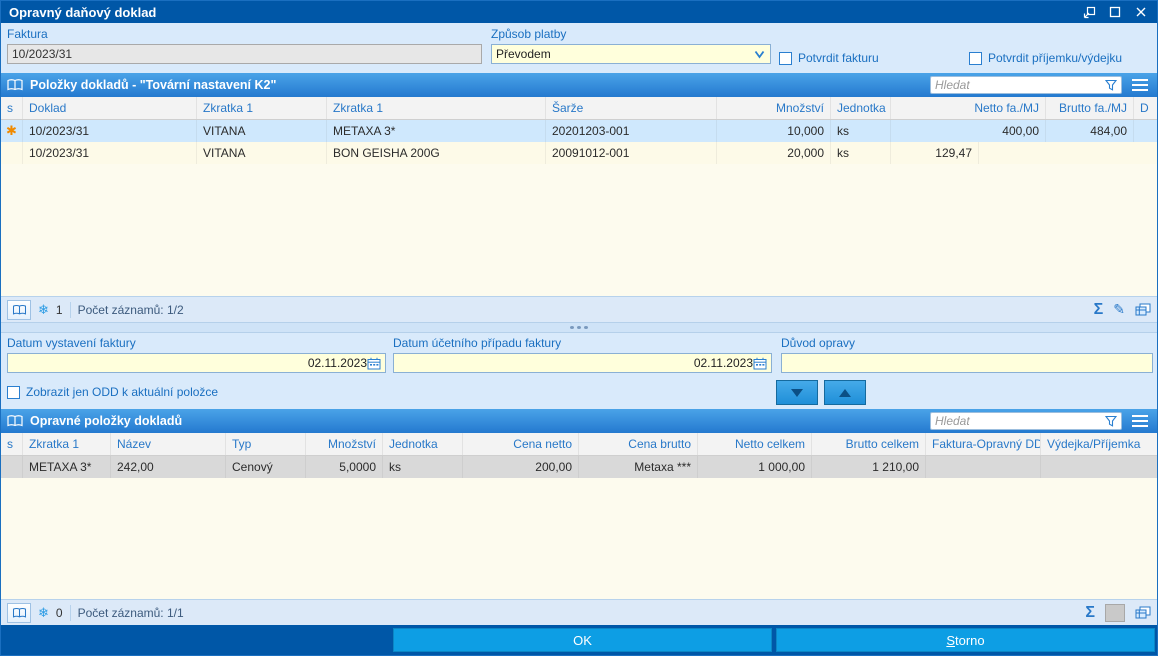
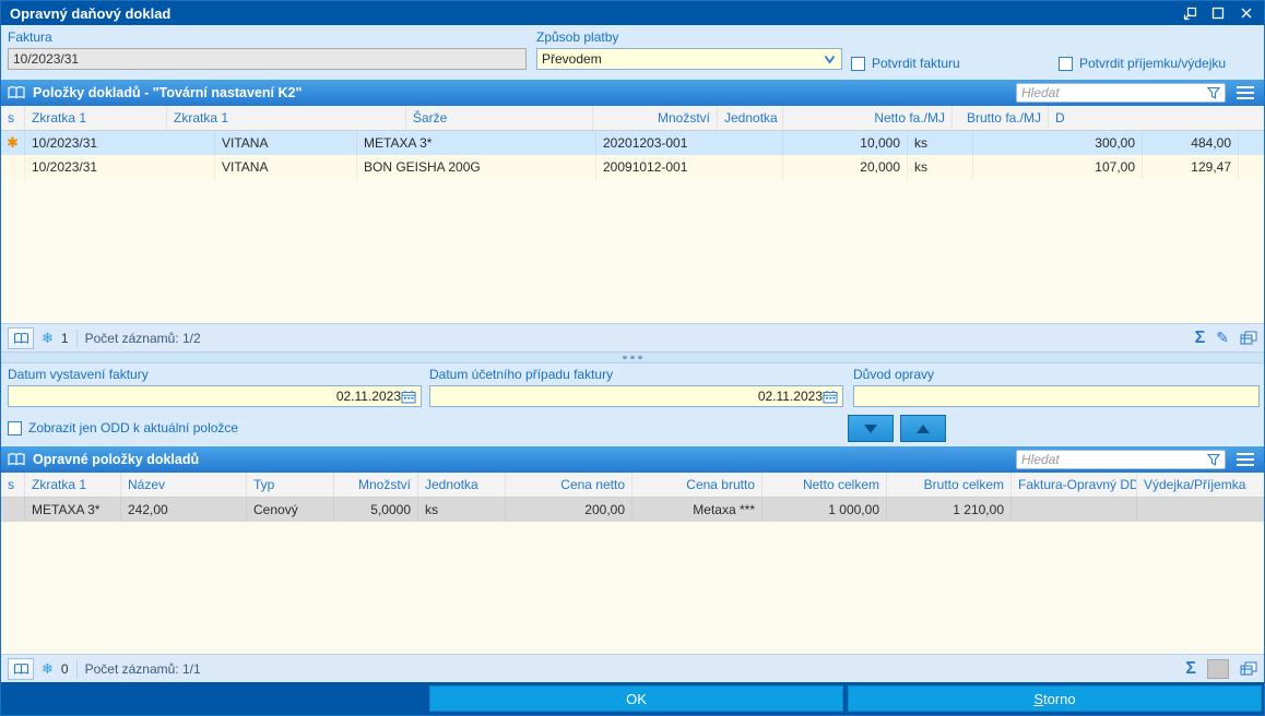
  Opravný daňový doklad
  Faktura
  10/2023/31
  Způsob platby
  Převodem
  Potvrdit fakturu
  Potvrdit příjemku/výdejku
  Položky dokladů - "Tovární nastavení K2"
  Hledat
  s
- Doklad
  Zkratka 1
  Zkratka 1
  Šarže
  Množství
  Jednotka
  Netto fa./MJ
  Brutto fa./MJ
  D
  ✱
  10/2023/31
  VITANA
  METAXA 3*
  20201203-001
  10,000
  ks
- 400,00
+ 300,00
  484,00
  10/2023/31
  VITANA
  BON GEISHA 200G
  20091012-001
  20,000
  ks
+ 107,00
  129,47
  ❄
  1
  Počet záznamů: 1/2
  Σ
  ✎
  Datum vystavení faktury
  02.11.2023
  Datum účetního případu faktury
  02.11.2023
  Důvod opravy
  Zobrazit jen ODD k aktuální položce
  Opravné položky dokladů
  Hledat
  s
  Zkratka 1
  Název
  Typ
  Množství
  Jednotka
  Cena netto
  Cena brutto
  Netto celkem
  Brutto celkem
  Faktura-Opravný DD
  Výdejka/Příjemka
  METAXA 3*
  242,00
  Cenový
  5,0000
  ks
  200,00
  Metaxa ***
  1 000,00
  1 210,00
  ❄
  0
  Počet záznamů: 1/1
  Σ
  OK
  Storno
